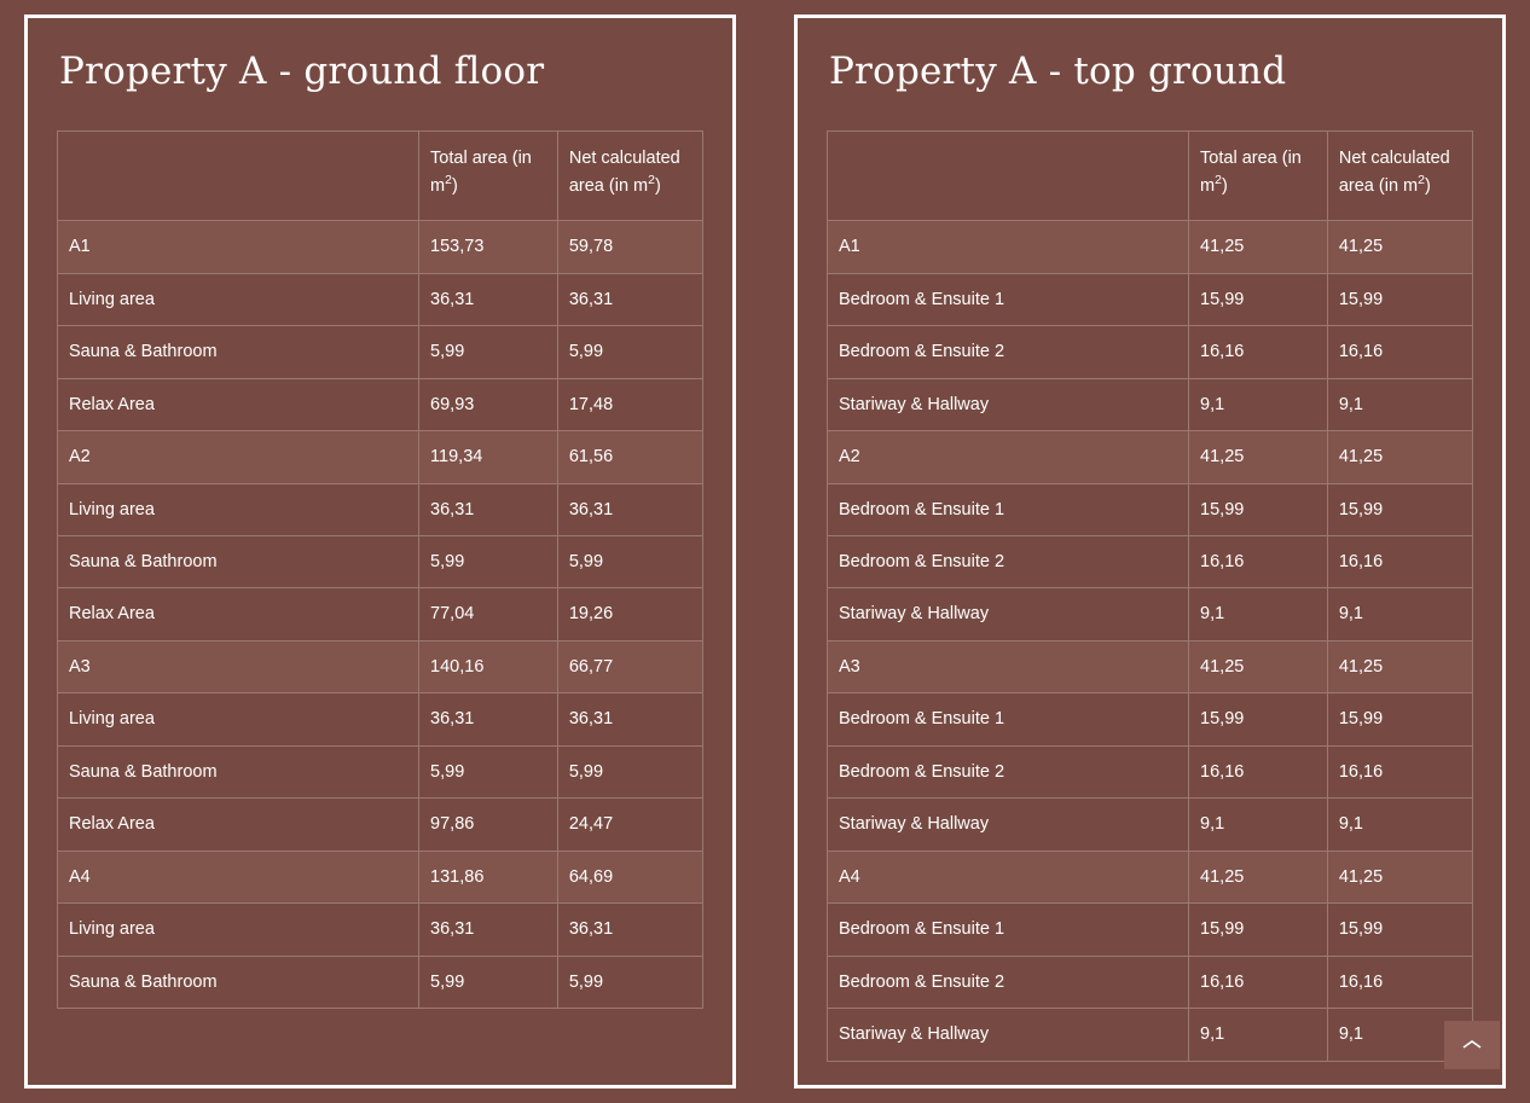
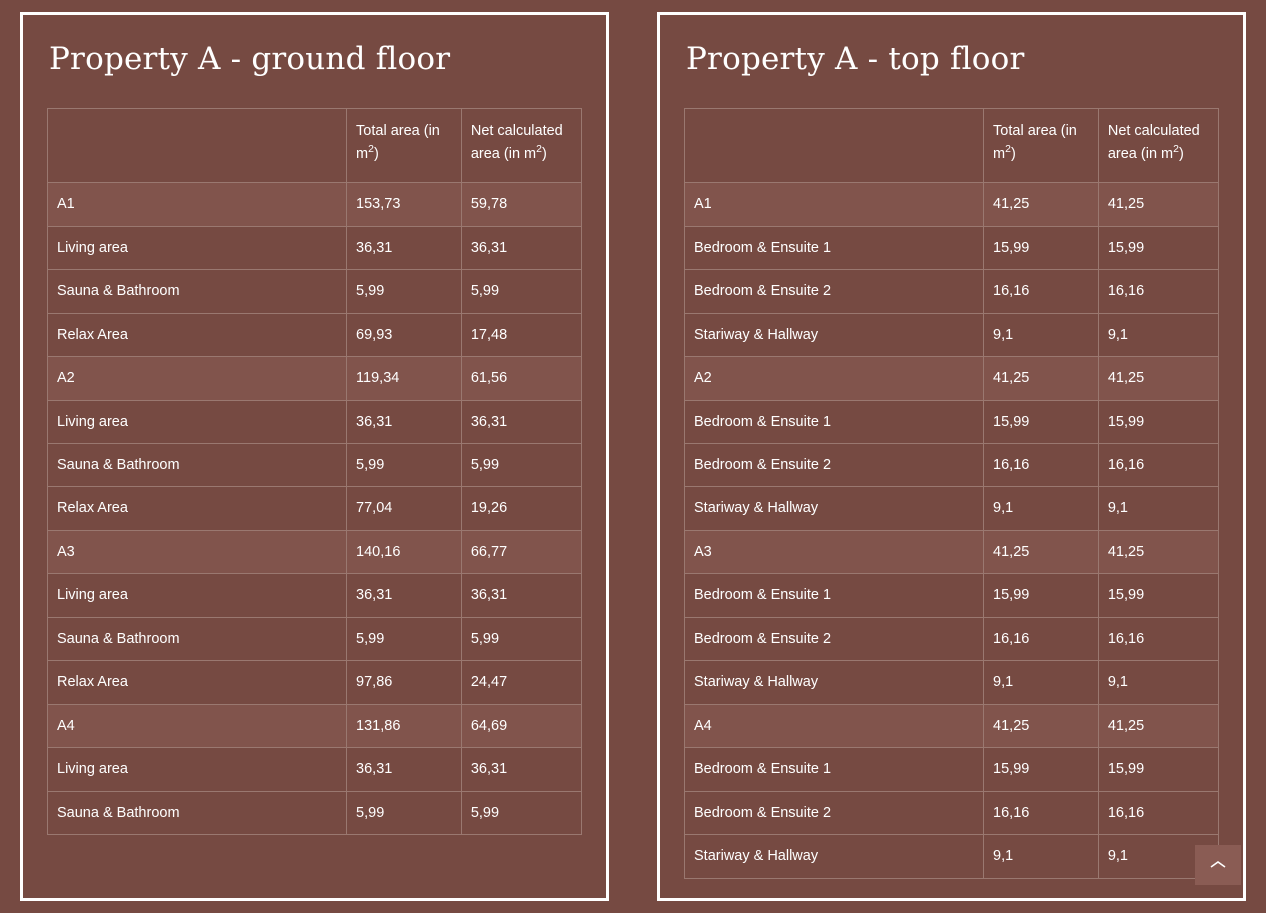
  Property A - ground floor
  	Total area (in m2)	Net calculated area (in m2)
  A1	153,73	59,78
  Living area	36,31	36,31
  Sauna & Bathroom	5,99	5,99
  Relax Area	69,93	17,48
  A2	119,34	61,56
  Living area	36,31	36,31
  Sauna & Bathroom	5,99	5,99
  Relax Area	77,04	19,26
  A3	140,16	66,77
  Living area	36,31	36,31
  Sauna & Bathroom	5,99	5,99
  Relax Area	97,86	24,47
  A4	131,86	64,69
  Living area	36,31	36,31
  Sauna & Bathroom	5,99	5,99
- Property A - top ground
+ Property A - top floor
  	Total area (in m2)	Net calculated area (in m2)
  A1	41,25	41,25
  Bedroom & Ensuite 1	15,99	15,99
  Bedroom & Ensuite 2	16,16	16,16
  Stariway & Hallway	9,1	9,1
  A2	41,25	41,25
  Bedroom & Ensuite 1	15,99	15,99
  Bedroom & Ensuite 2	16,16	16,16
  Stariway & Hallway	9,1	9,1
  A3	41,25	41,25
  Bedroom & Ensuite 1	15,99	15,99
  Bedroom & Ensuite 2	16,16	16,16
  Stariway & Hallway	9,1	9,1
  A4	41,25	41,25
  Bedroom & Ensuite 1	15,99	15,99
  Bedroom & Ensuite 2	16,16	16,16
  Stariway & Hallway	9,1	9,1
